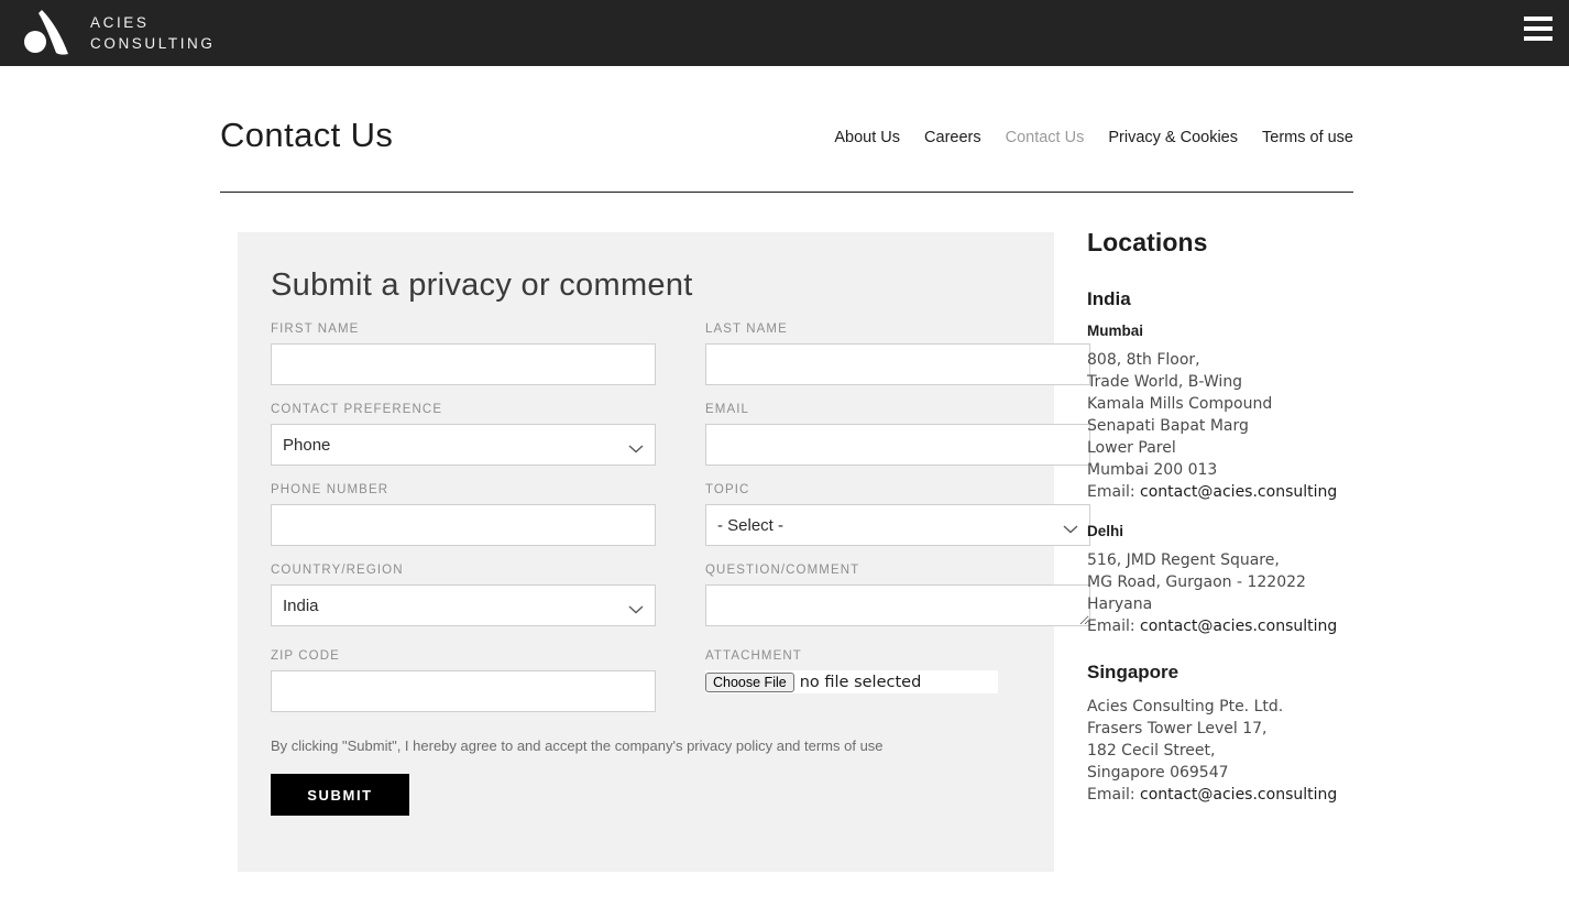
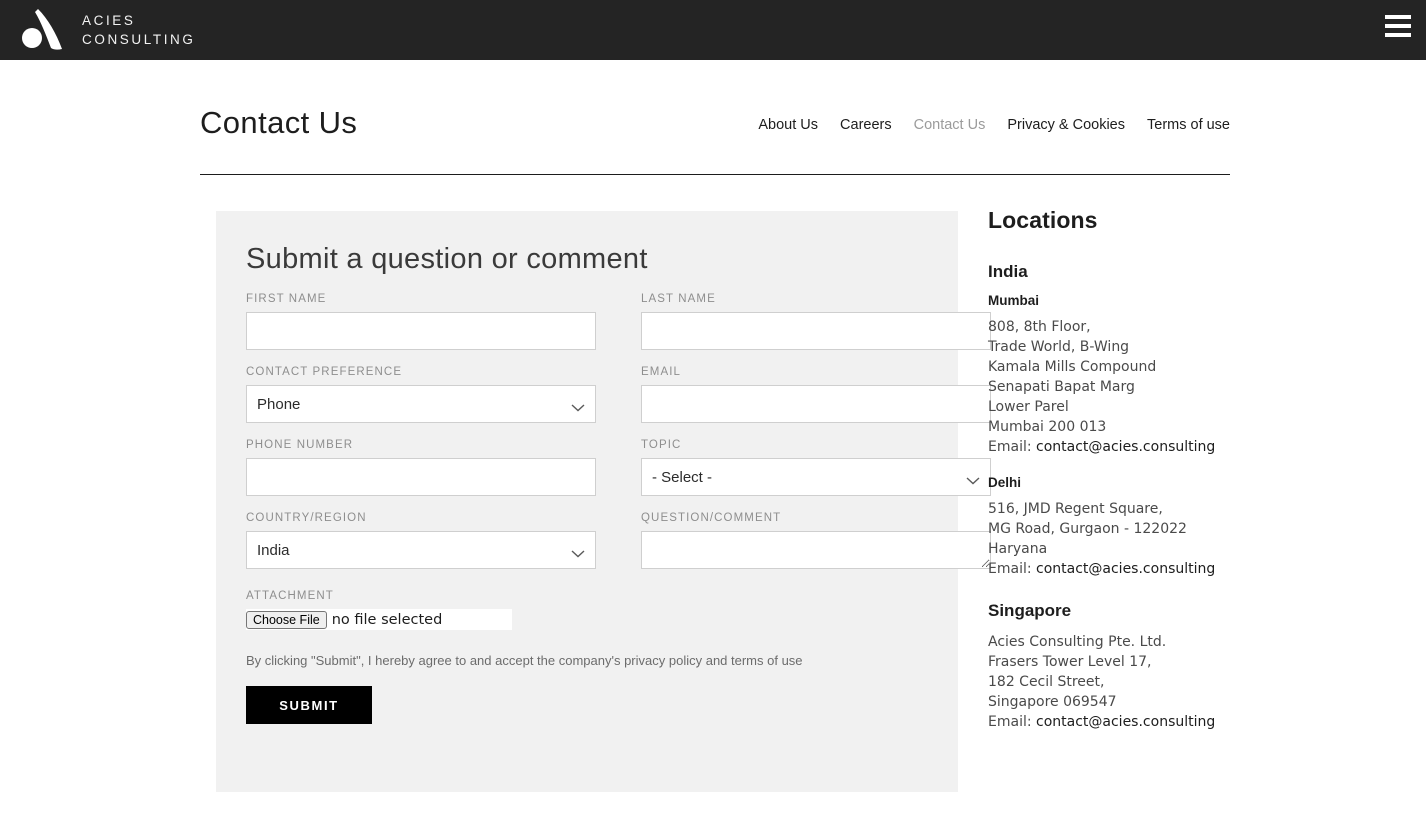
  ACIES
  CONSULTING
  Contact Us
  About Us
  Careers
  Contact Us
  Privacy & Cookies
  Terms of use
- Submit a privacy or comment
+ Submit a question or comment
  FIRST NAME
  LAST NAME
  CONTACT PREFERENCE
  Phone
  EMAIL
  PHONE NUMBER
  TOPIC
  - Select -
  COUNTRY/REGION
  India
  QUESTION/COMMENT
- ZIP CODE
  ATTACHMENT
  Choose File
  no file selected
  By clicking "Submit", I hereby agree to and accept the company's privacy policy and terms of use
  SUBMIT
  Locations
  India
  Mumbai
  808, 8th Floor,
  Trade World, B-Wing
  Kamala Mills Compound
  Senapati Bapat Marg
  Lower Parel
  Mumbai 200 013
  Email: contact@acies.consulting
  Delhi
  516, JMD Regent Square,
  MG Road, Gurgaon - 122022
  Haryana
  Email: contact@acies.consulting
  Singapore
  Acies Consulting Pte. Ltd.
  Frasers Tower Level 17,
  182 Cecil Street,
  Singapore 069547
  Email: contact@acies.consulting
